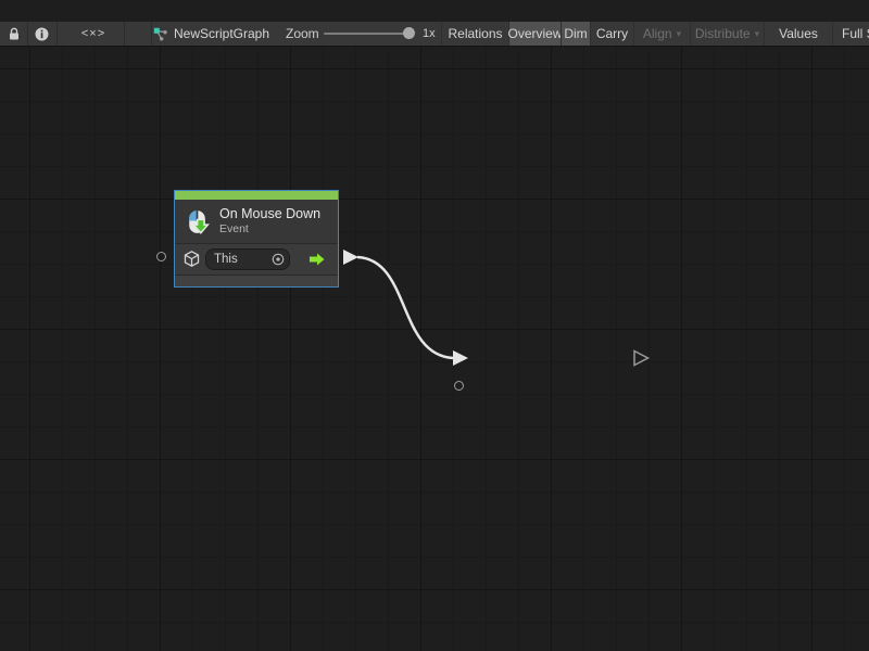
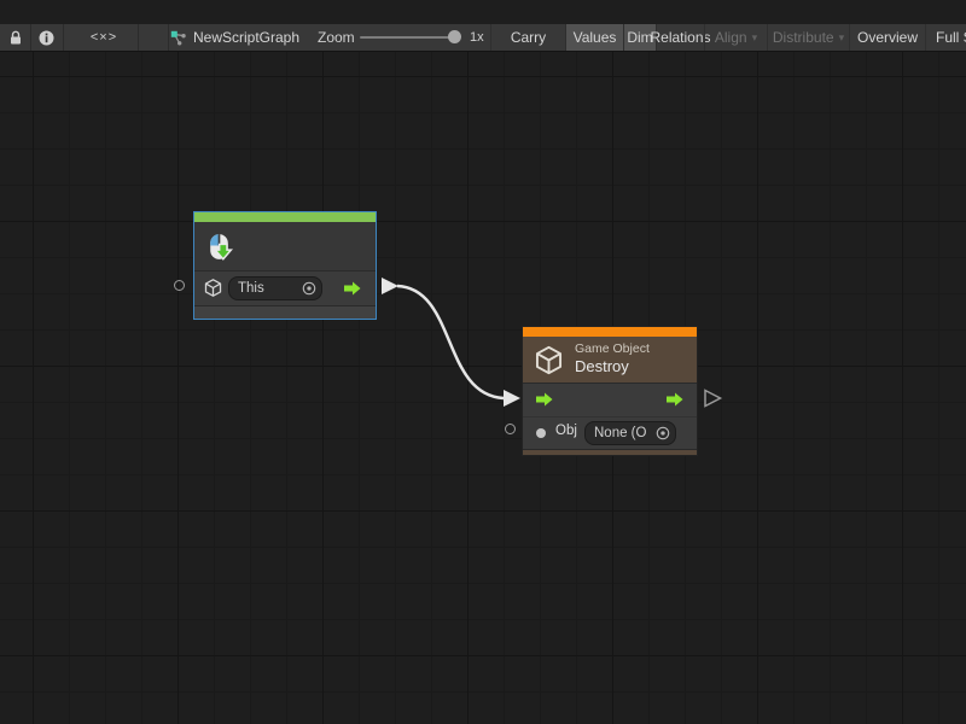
  <×>
  NewScriptGraph
  Zoom
  1x
- Relations
+ Carry
- Overview
+ Values
  Dim
- Carry
+ Relations
  Align
  ▾
  Distribute
  ▾
- Values
+ Overview
- On Mouse Down
- Event
  This
+ Game Object
+ Destroy
+ Obj
+ None (O
